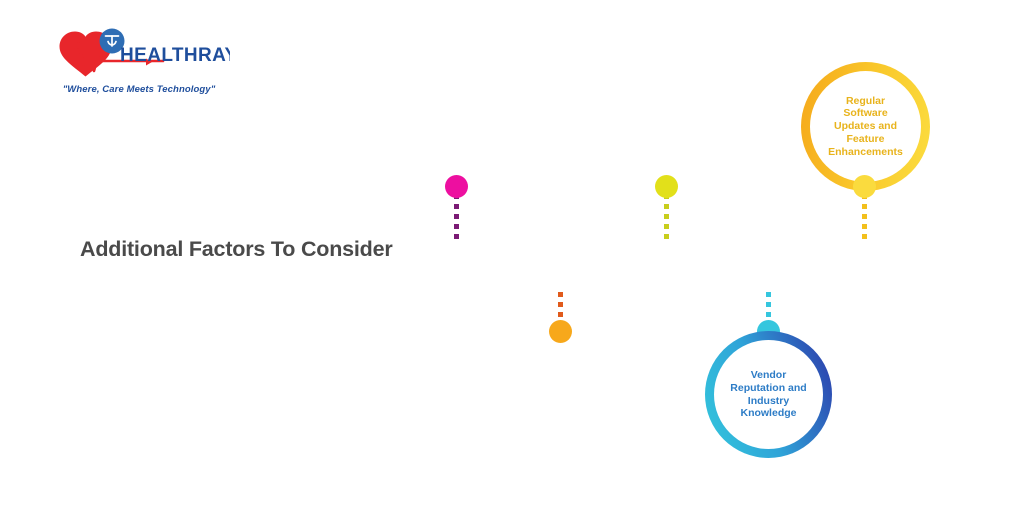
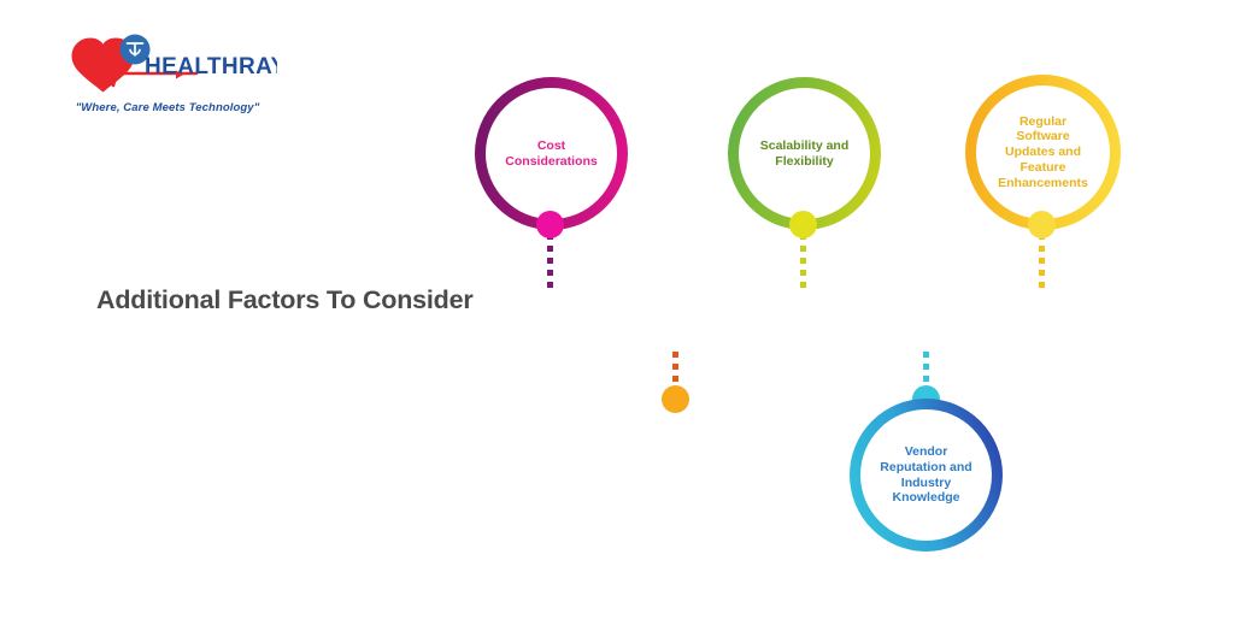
  HEALTHRA
  "Where, Care Meets Technology"
  Additional Factors To Consider
+ Cost
+ Considerations
+ Scalability and
+ Flexibility
  Vendor
  Reputation and
  Industry
  Knowledge
  Regular
  Software
  Updates and
  Feature
  Enhancements
